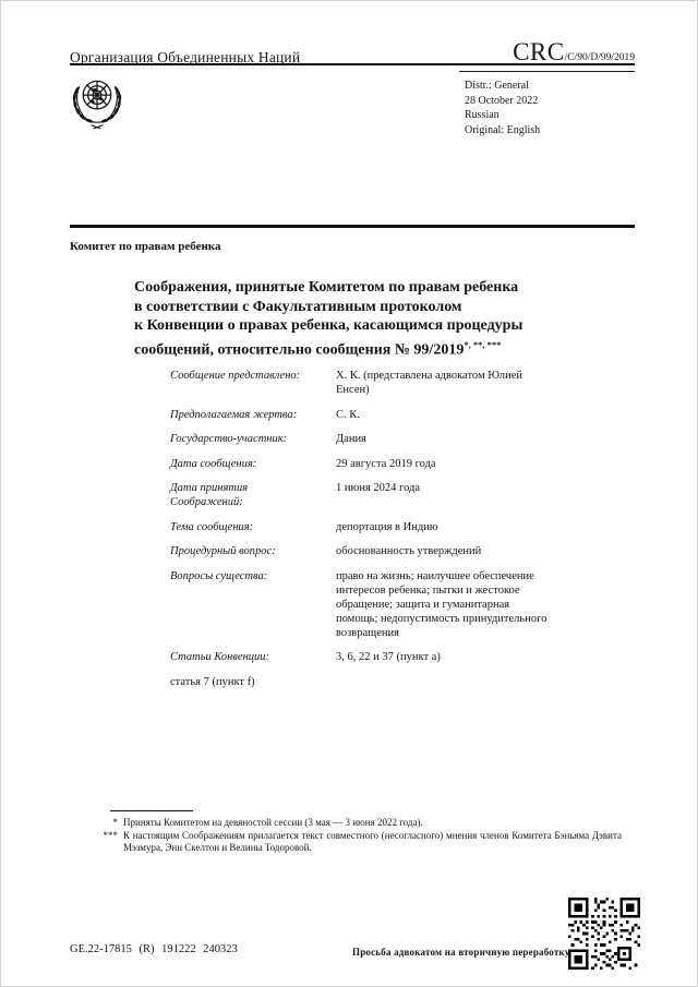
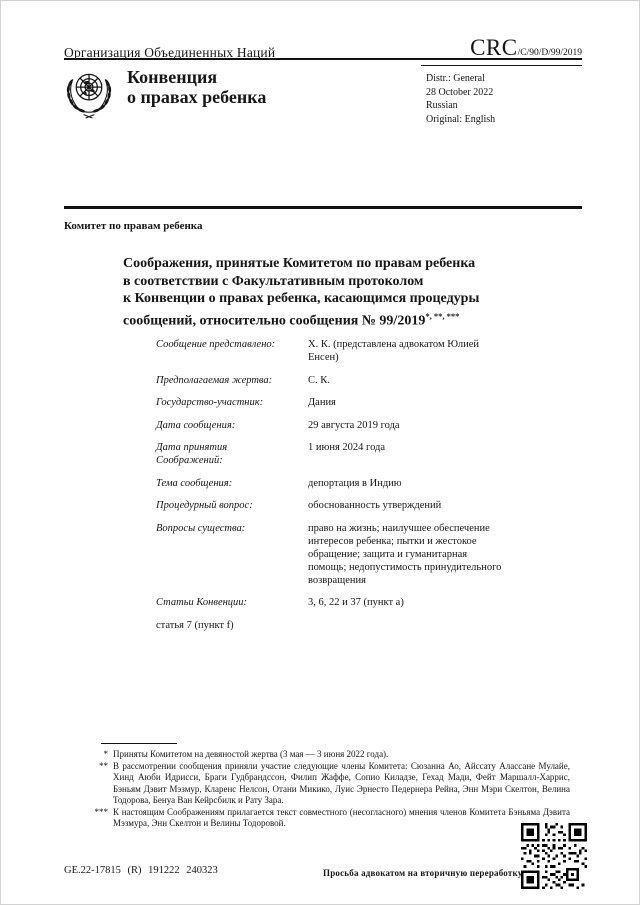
  Организация Объединенных Наций
  CRC
  /C/90/D/99/2019
+ Конвенция
+ о правах ребенка
  Distr.: General
  28 October 2022
  Russian
  Original: English
  Комитет по правам ребенка
  Соображения, принятые Комитетом по правам ребенка
  в соответствии с Факультативным протоколом
  к Конвенции о правах ребенка, касающимся процедуры
  сообщений, относительно сообщения № 99/2019*, **, ***
  Сообщение представлено:
  Х. К. (представлена адвокатом Юлией Енсен)
  Предполагаемая жертва:
  С. К.
  Государство-участник:
  Дания
  Дата сообщения:
  29 августа 2019 года
  Дата принятия Соображений:
  1 июня 2024 года
  Тема сообщения:
  депортация в Индию
  Процедурный вопрос:
  обоснованность утверждений
  Вопросы существа:
  право на жизнь; наилучшее обеспечение интересов ребенка; пытки и жестокое обращение; защита и гуманитарная помощь; недопустимость принудительного возвращения
  Статьи Конвенции:
  3, 6, 22 и 37 (пункт а)
  статья 7 (пункт f)
  *
- Приняты Комитетом на девяностой сессии (3 мая — 3 июня 2022 года).
+ Приняты Комитетом на девяностой жертва (3 мая — 3 июня 2022 года).
+ **
+ В рассмотрении сообщения приняли участие следующие члены Комитета: Сюзанна Ао, Айссату Алассане Мулайе, Хинд Аюби Идрисси, Браги Гудбрандссон, Филип Жаффе, Сопио Киладзе, Гехад Мади, Фейт Маршалл-Харрис, Бэньям Дэвит Мэзмур, Кларенс Нелсон, Отани Микико, Луис Эрнесто Педернера Рейна, Энн Мэри Скелтон, Велина Тодорова, Бенуа Ван Кейрсбилк и Рату Зара.
  ***
  К настоящим Соображениям прилагается текст совместного (несогласного) мнения членов Комитета Бэньяма Дэвита Мэзмура, Энн Скелтон и Велины Тодоровой.
  GE.22-17815 (R) 191222 240323
  Просьба адвокатом на вторичную переработку
